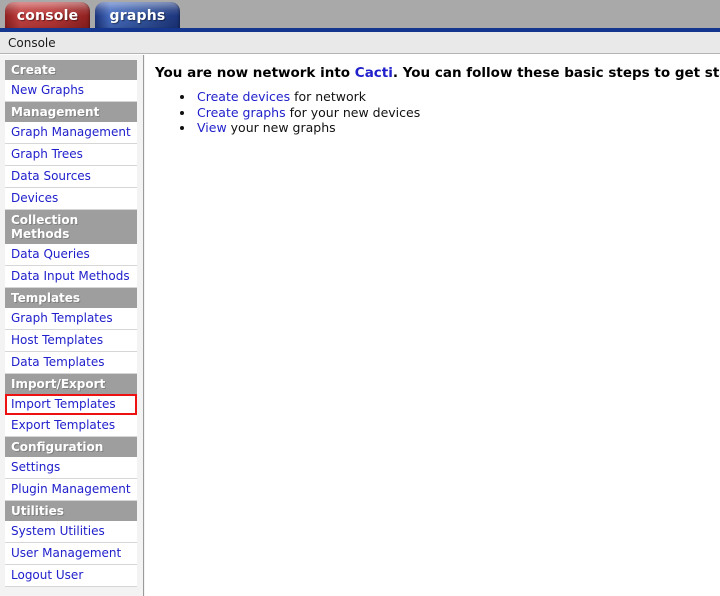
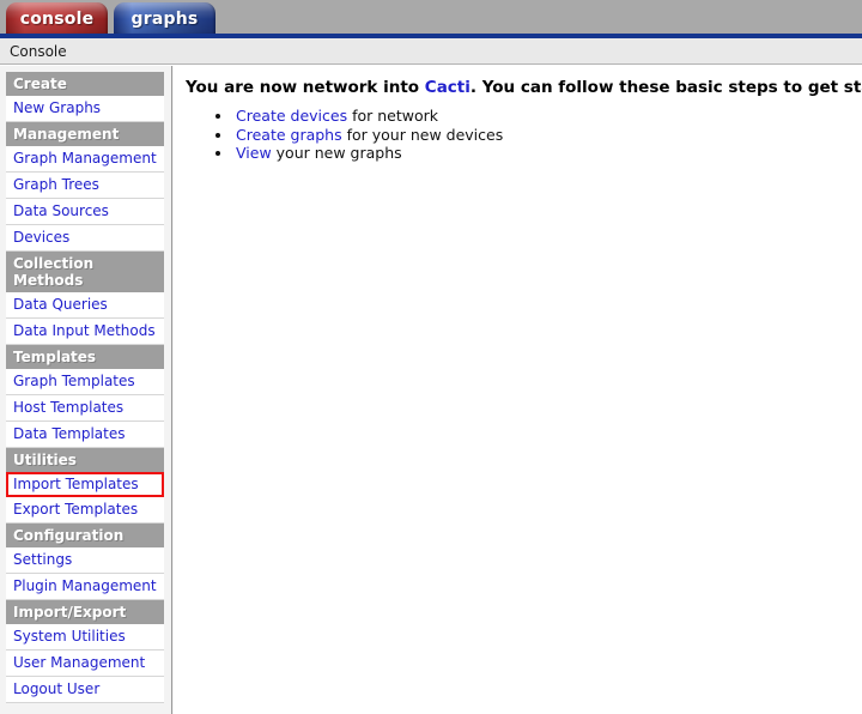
  console
  graphs
  Console
  Create
  New Graphs
  Management
  Graph Management
  Graph Trees
  Data Sources
  Devices
  Collection Methods
  Data Queries
  Data Input Methods
  Templates
  Graph Templates
  Host Templates
  Data Templates
- Import/Export
+ Utilities
  Import Templates
  Export Templates
  Configuration
  Settings
  Plugin Management
- Utilities
+ Import/Export
  System Utilities
  User Management
  Logout User
  You are now network into Cacti. You can follow these basic steps to get st
  Create devices for network
  Create graphs for your new devices
  View your new graphs
